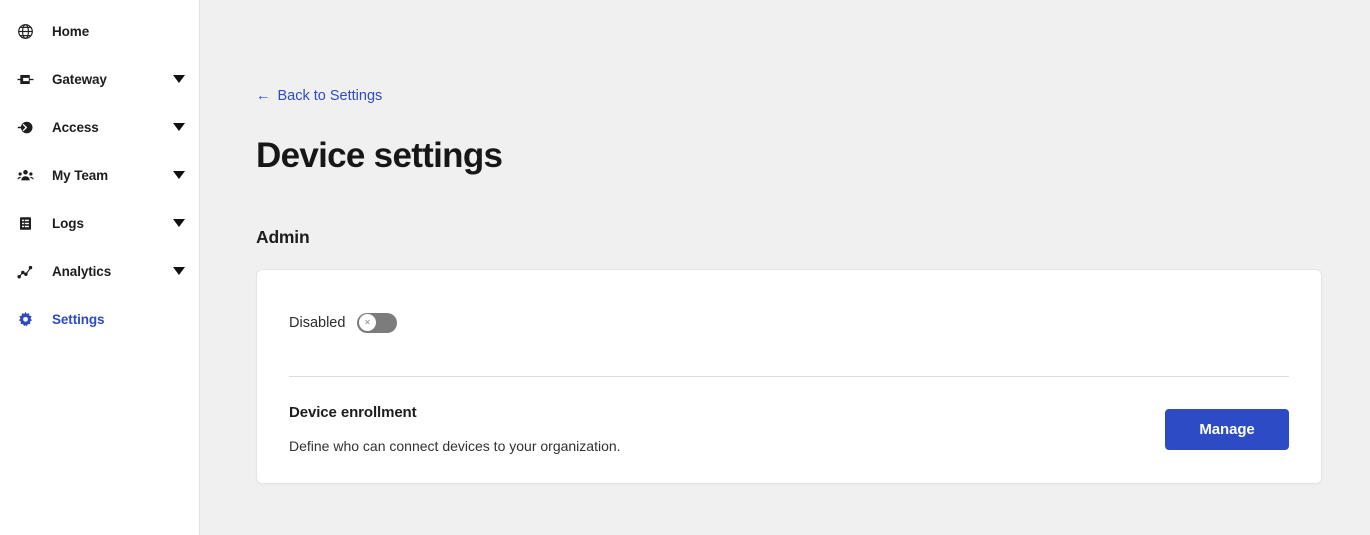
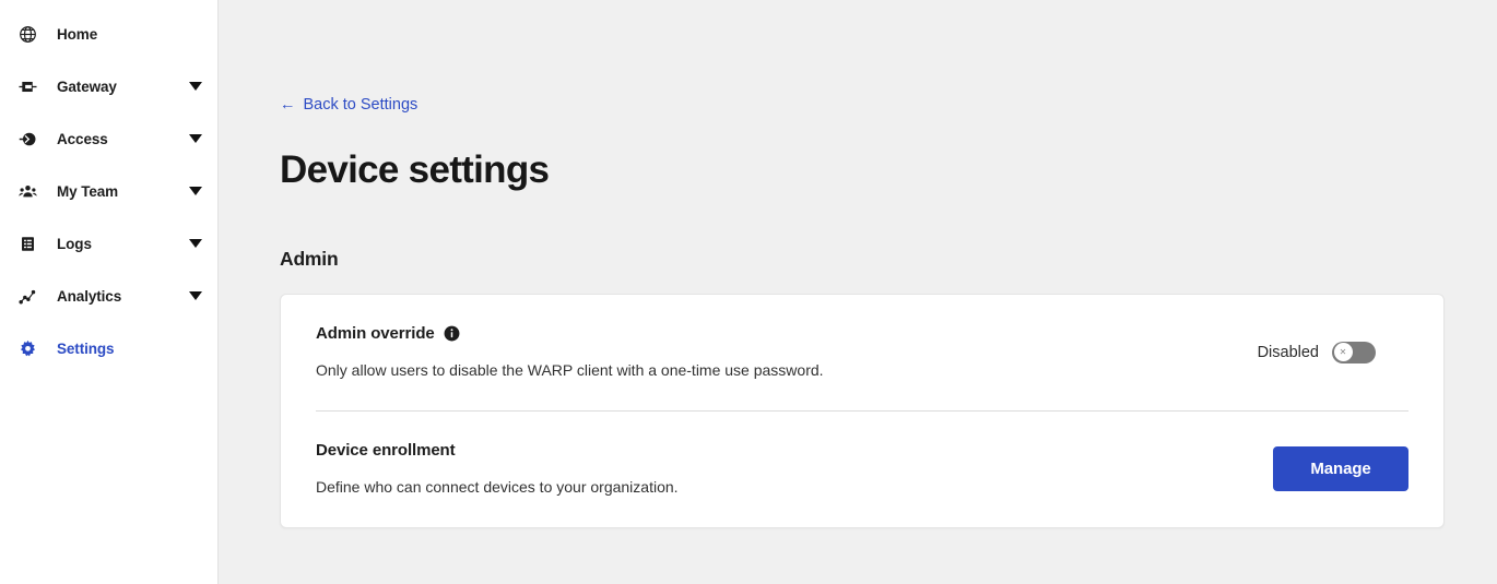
  Home
  Gateway
  Access
  My Team
  Logs
  Analytics
  Settings
  ←
  Back to Settings
  Device settings
  Admin
+ Admin override
+ Only allow users to disable the WARP client with a one-time use password.
  Disabled
  ✕
  Device enrollment
  Define who can connect devices to your organization.
  Manage
